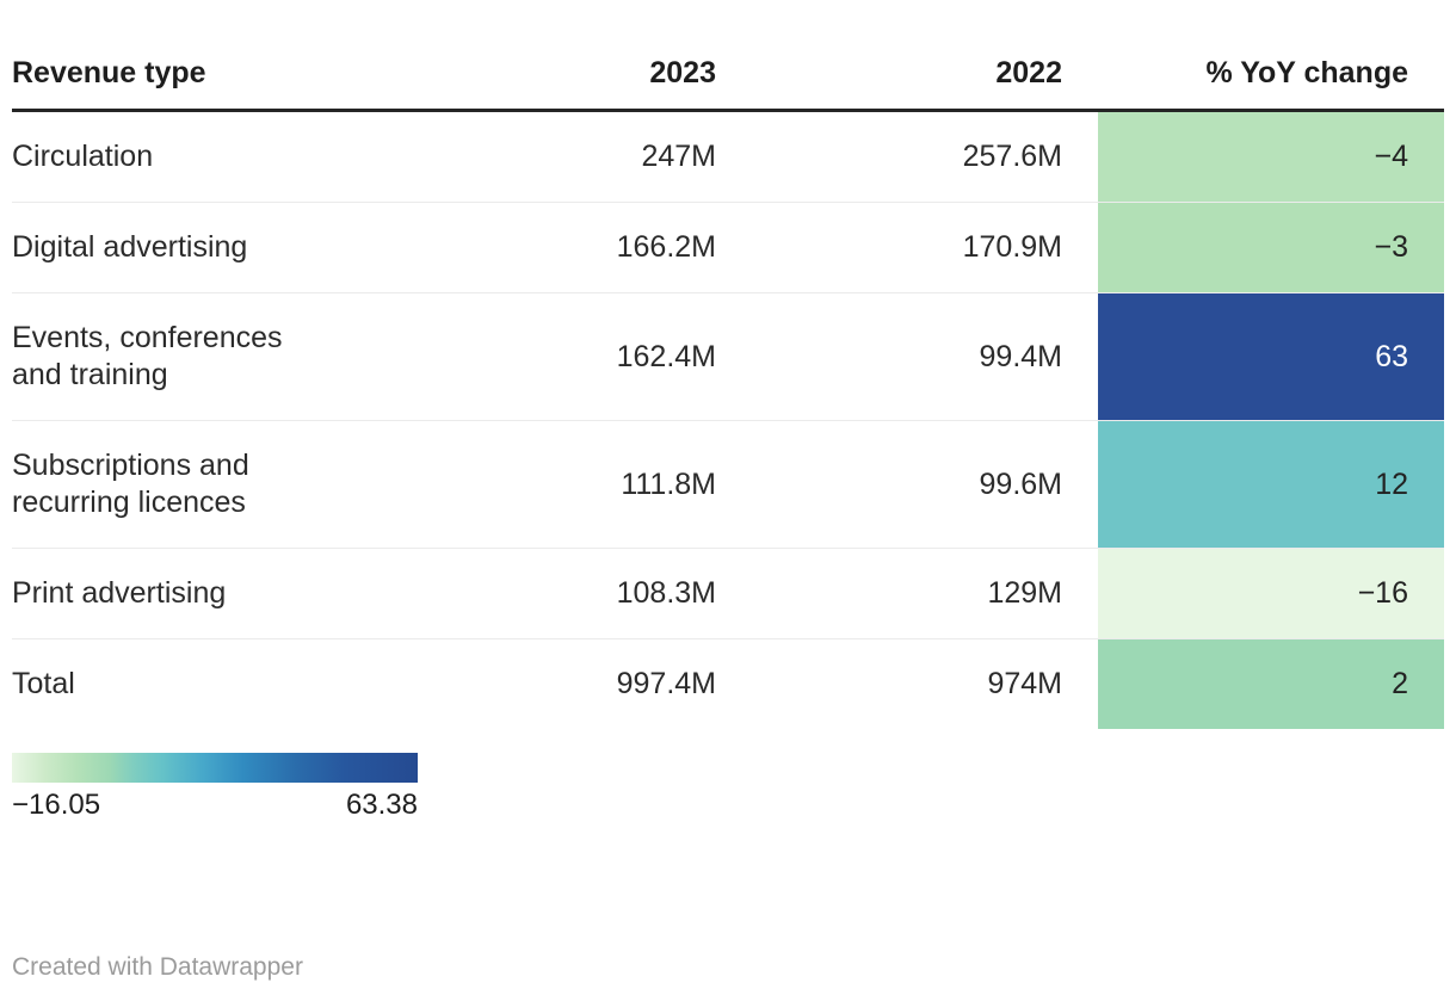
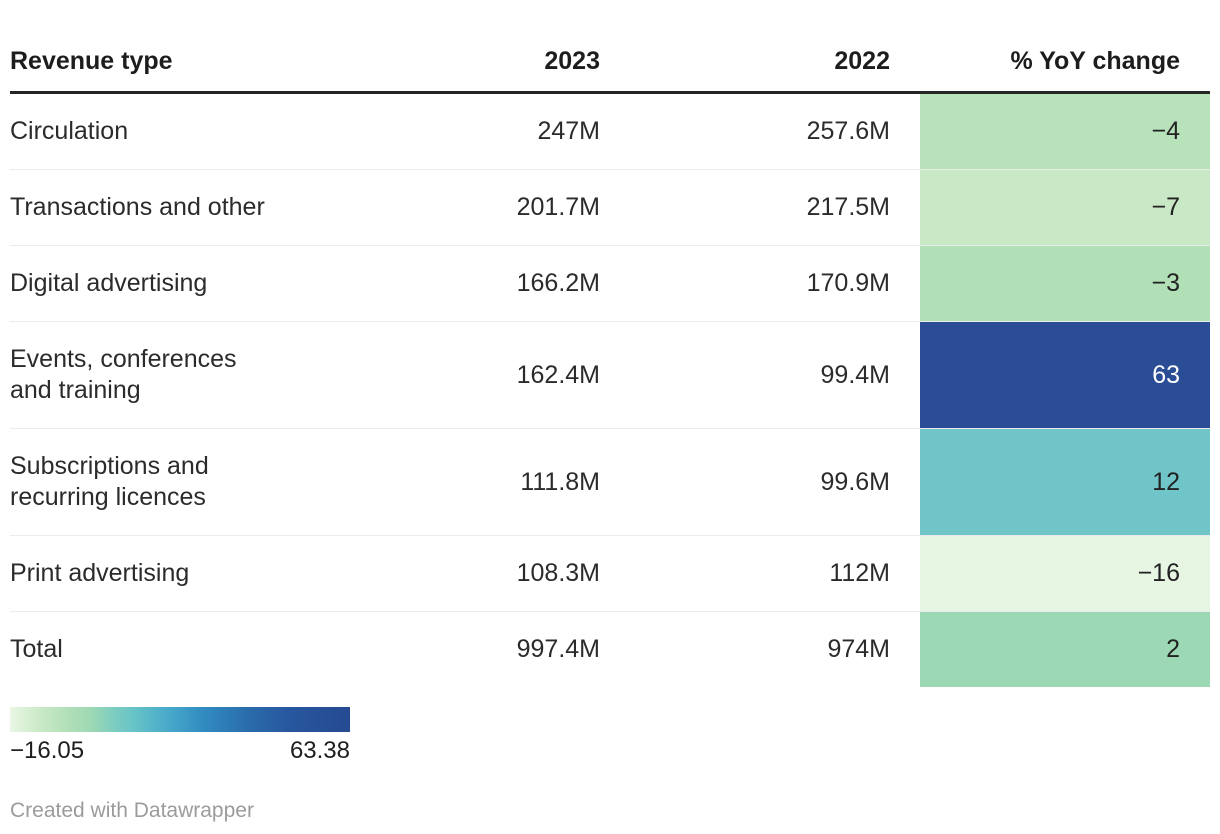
  Revenue type	2023	2022	% YoY change
  Circulation	247M	257.6M	−4
+ Transactions and other	201.7M	217.5M	−7
  Digital advertising	166.2M	170.9M	−3
  Events, conferences and training	162.4M	99.4M	63
  Subscriptions and recurring licences	111.8M	99.6M	12
- Print advertising	108.3M	129M	−16
+ Print advertising	108.3M	112M	−16
  Total	997.4M	974M	2
  −16.05
  63.38
  Created with Datawrapper
